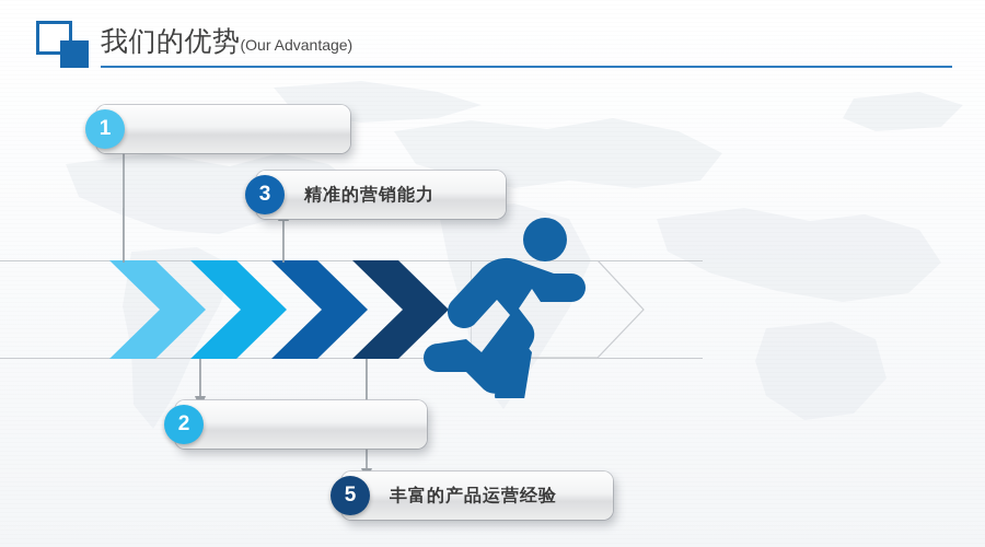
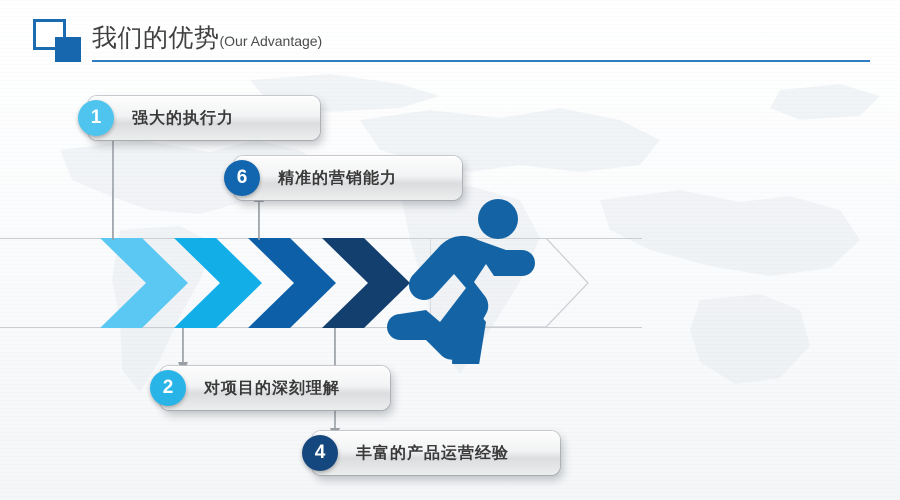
  我们的优势(Our Advantage)
  1
+ 强大的执行力
- 3
+ 6
  精准的营销能力
  2
+ 对项目的深刻理解
- 5
+ 4
  丰富的产品运营经验
